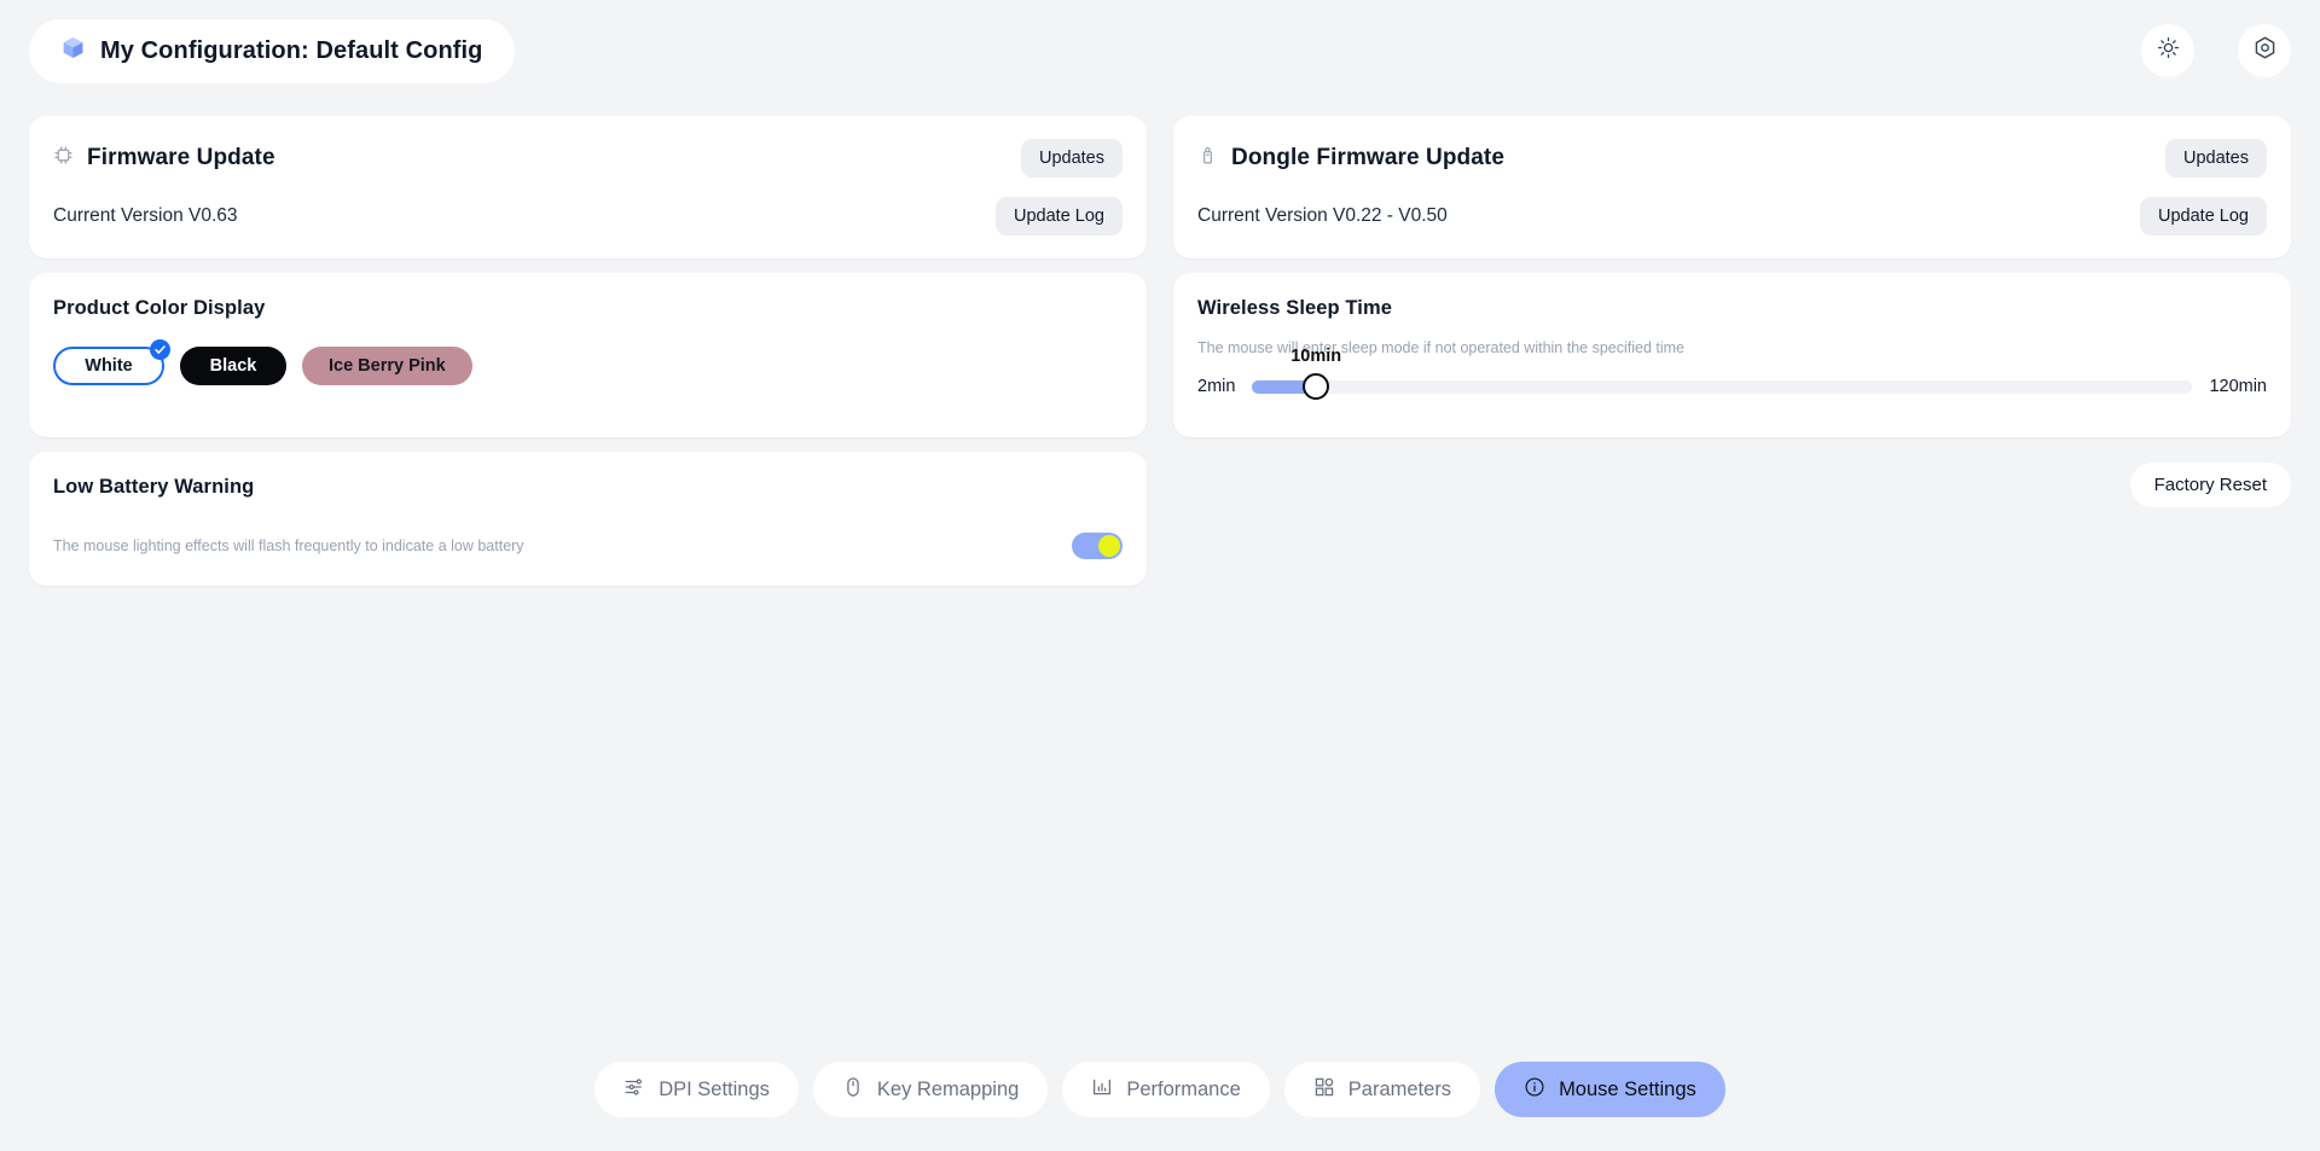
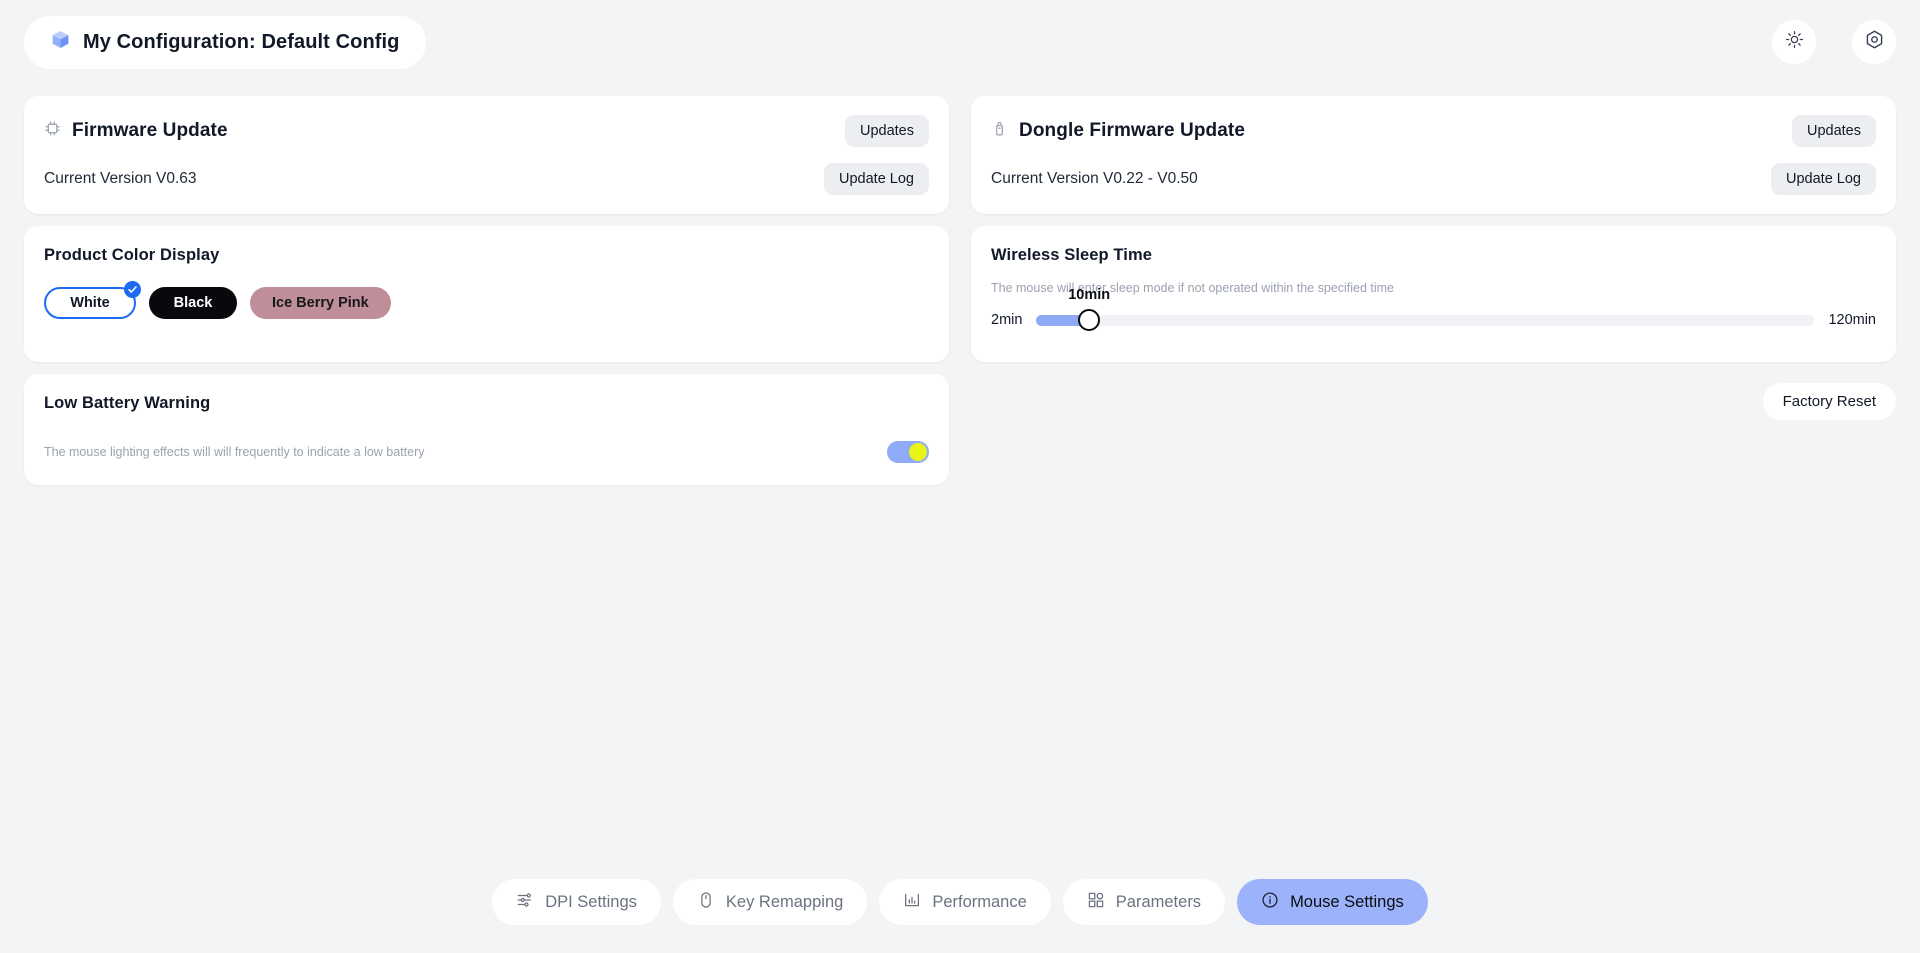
  My Configuration: Default Config
  Firmware Update
  Updates
  Current Version V0.63
  Update Log
  Dongle Firmware Update
  Updates
  Current Version V0.22 - V0.50
  Update Log
  Product Color Display
  White
  Black
  Ice Berry Pink
  Wireless Sleep Time
  The mouse will enter sleep mode if not operated within the specified time
  2min
  10min
  120min
  Low Battery Warning
- The mouse lighting effects will flash frequently to indicate a low battery
+ The mouse lighting effects will will frequently to indicate a low battery
  Factory Reset
  DPI Settings
  Key Remapping
  Performance
  Parameters
  Mouse Settings
